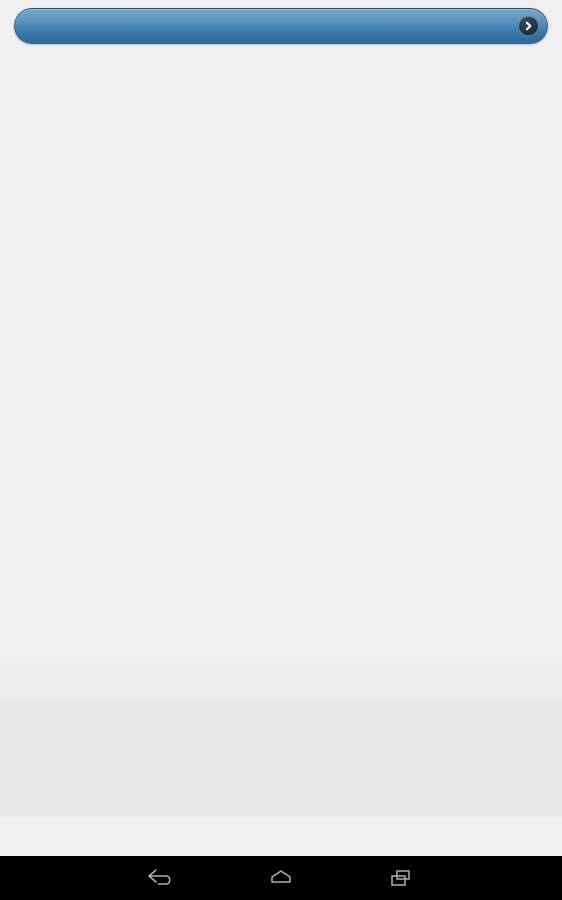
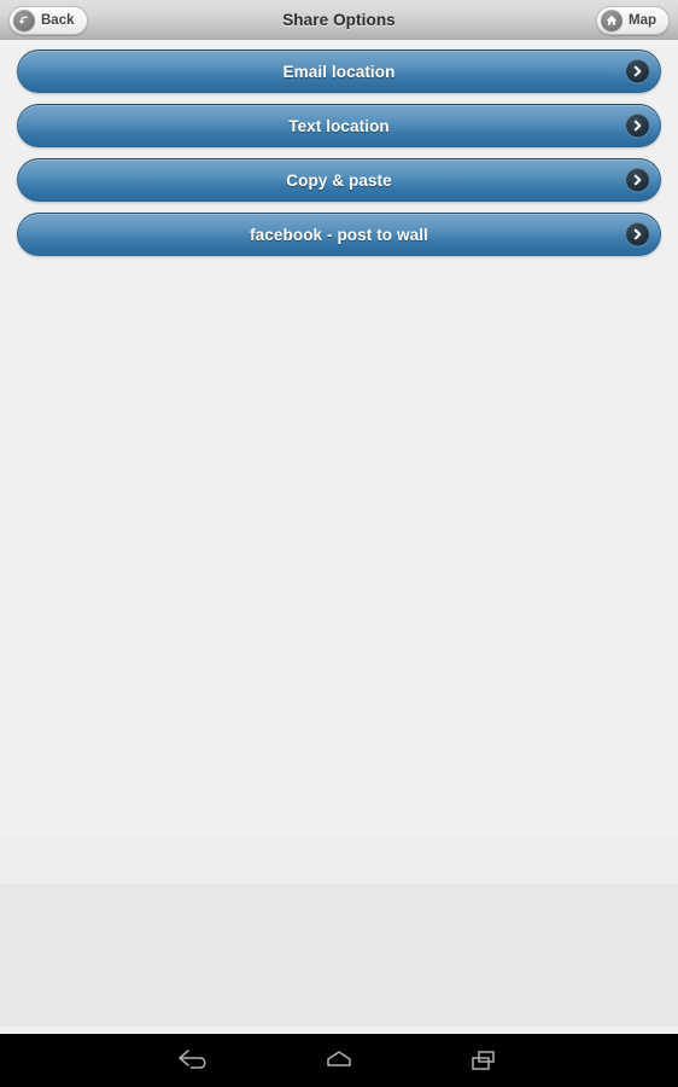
+ Back
+ Share Options
+ Map
+ Email location
+ Text location
+ Copy & paste
+ facebook - post to wall
